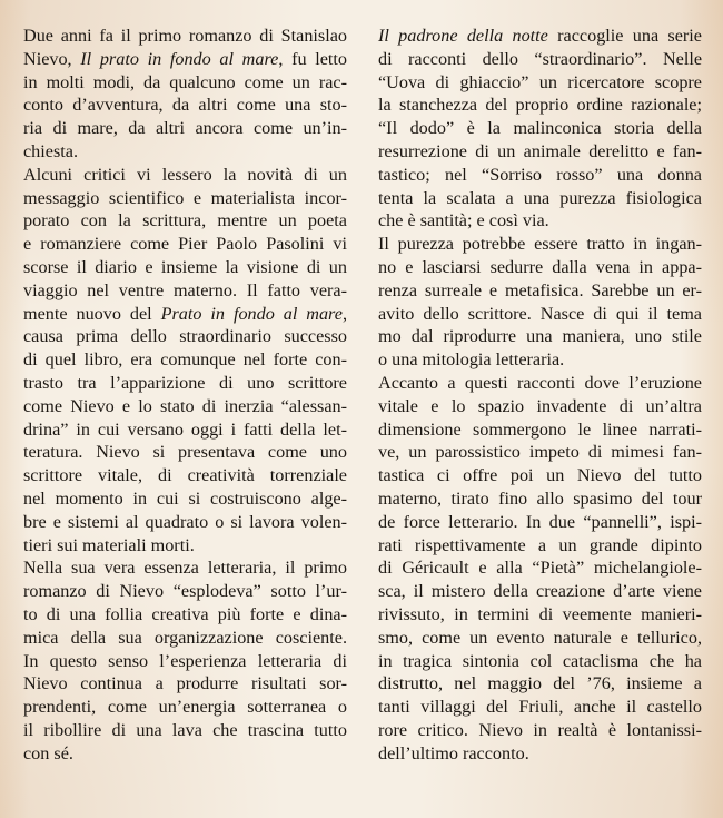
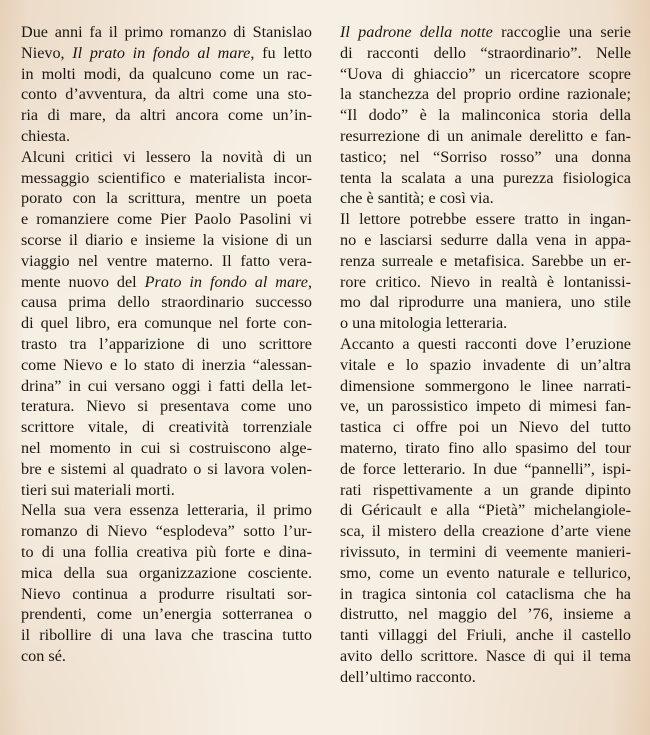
  Due anni fa il primo romanzo di Stanislao
  Nievo, Il prato in fondo al mare, fu letto
  in molti modi, da qualcuno come un rac-
  conto d’avventura, da altri come una sto-
  ria di mare, da altri ancora come un’in-
  chiesta.
  Alcuni critici vi lessero la novità di un
  messaggio scientifico e materialista incor-
  porato con la scrittura, mentre un poeta
  e romanziere come Pier Paolo Pasolini vi
  scorse il diario e insieme la visione di un
  viaggio nel ventre materno. Il fatto vera-
  mente nuovo del Prato in fondo al mare,
  causa prima dello straordinario successo
  di quel libro, era comunque nel forte con-
  trasto tra l’apparizione di uno scrittore
  come Nievo e lo stato di inerzia “alessan-
  drina” in cui versano oggi i fatti della let-
  teratura. Nievo si presentava come uno
  scrittore vitale, di creatività torrenziale
  nel momento in cui si costruiscono alge-
  bre e sistemi al quadrato o si lavora volen-
  tieri sui materiali morti.
  Nella sua vera essenza letteraria, il primo
  romanzo di Nievo “esplodeva” sotto l’ur-
  to di una follia creativa più forte e dina-
  mica della sua organizzazione cosciente.
- In questo senso l’esperienza letteraria di
  Nievo continua a produrre risultati sor-
  prendenti, come un’energia sotterranea o
  il ribollire di una lava che trascina tutto
  con sé.
  Il padrone della notte raccoglie una serie
  di racconti dello “straordinario”. Nelle
  “Uova di ghiaccio” un ricercatore scopre
  la stanchezza del proprio ordine razionale;
  “Il dodo” è la malinconica storia della
  resurrezione di un animale derelitto e fan-
  tastico; nel “Sorriso rosso” una donna
  tenta la scalata a una purezza fisiologica
  che è santità; e così via.
- Il purezza potrebbe essere tratto in ingan-
+ Il lettore potrebbe essere tratto in ingan-
  no e lasciarsi sedurre dalla vena in appa-
  renza surreale e metafisica. Sarebbe un er-
- avito dello scrittore. Nasce di qui il tema
+ rore critico. Nievo in realtà è lontanissi-
  mo dal riprodurre una maniera, uno stile
  o una mitologia letteraria.
  Accanto a questi racconti dove l’eruzione
  vitale e lo spazio invadente di un’altra
  dimensione sommergono le linee narrati-
  ve, un parossistico impeto di mimesi fan-
  tastica ci offre poi un Nievo del tutto
  materno, tirato fino allo spasimo del tour
  de force letterario. In due “pannelli”, ispi-
  rati rispettivamente a un grande dipinto
  di Géricault e alla “Pietà” michelangiole-
  sca, il mistero della creazione d’arte viene
  rivissuto, in termini di veemente manieri-
  smo, come un evento naturale e tellurico,
  in tragica sintonia col cataclisma che ha
  distrutto, nel maggio del ’76, insieme a
  tanti villaggi del Friuli, anche il castello
- rore critico. Nievo in realtà è lontanissi-
+ avito dello scrittore. Nasce di qui il tema
  dell’ultimo racconto.
